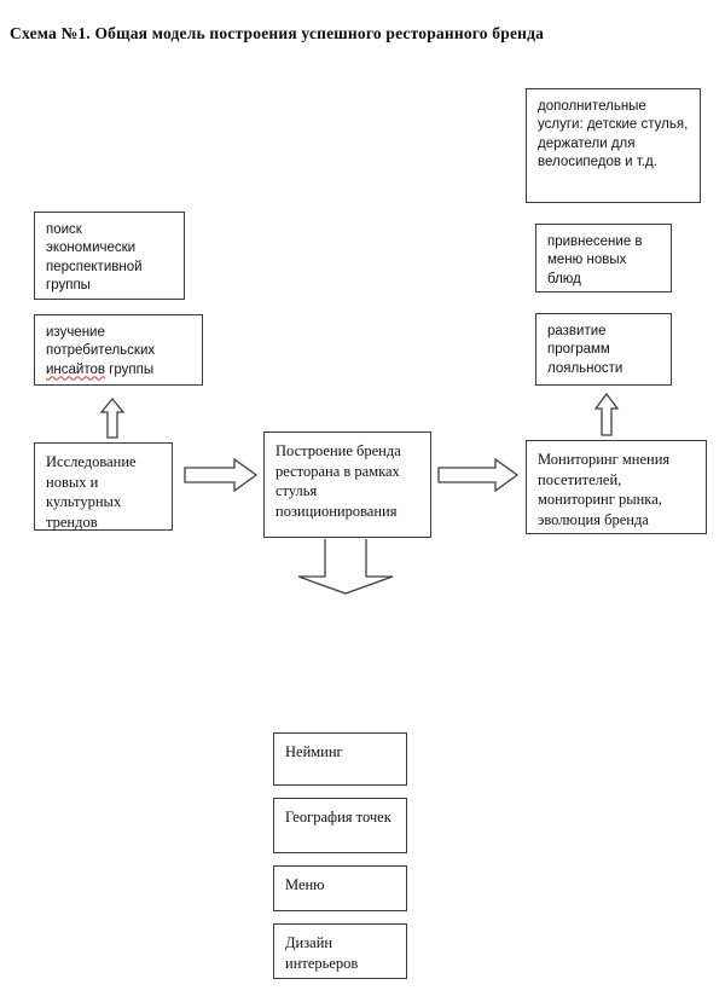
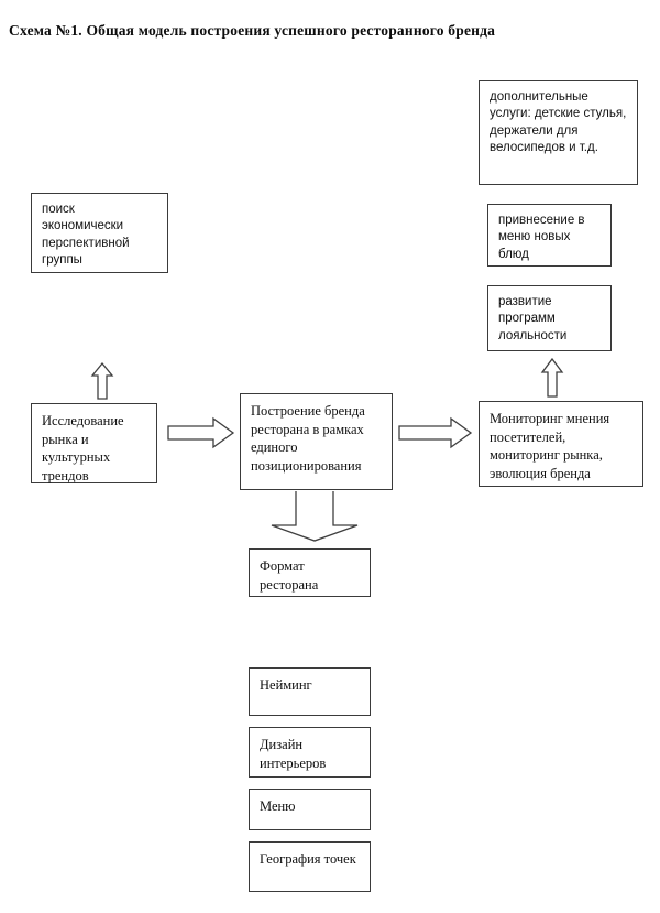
  Схема №1. Общая модель построения успешного ресторанного бренда
  поиск экономически перспективной группы
- изучение потребительских инсайтов группы
- Исследование новых и культурных трендов
+ Исследование рынка и культурных трендов
- Построение бренда ресторана в рамках стулья позиционирования
+ Построение бренда ресторана в рамках единого позиционирования
  Мониторинг мнения посетителей, мониторинг рынка, эволюция бренда
  дополнительные услуги: детские стулья, держатели для велосипедов и т.д.
  привнесение в меню новых блюд
  развитие программ лояльности
+ Формат ресторана
  Нейминг
- География точек
+ Дизайн интерьеров
  Меню
- Дизайн интерьеров
+ География точек
